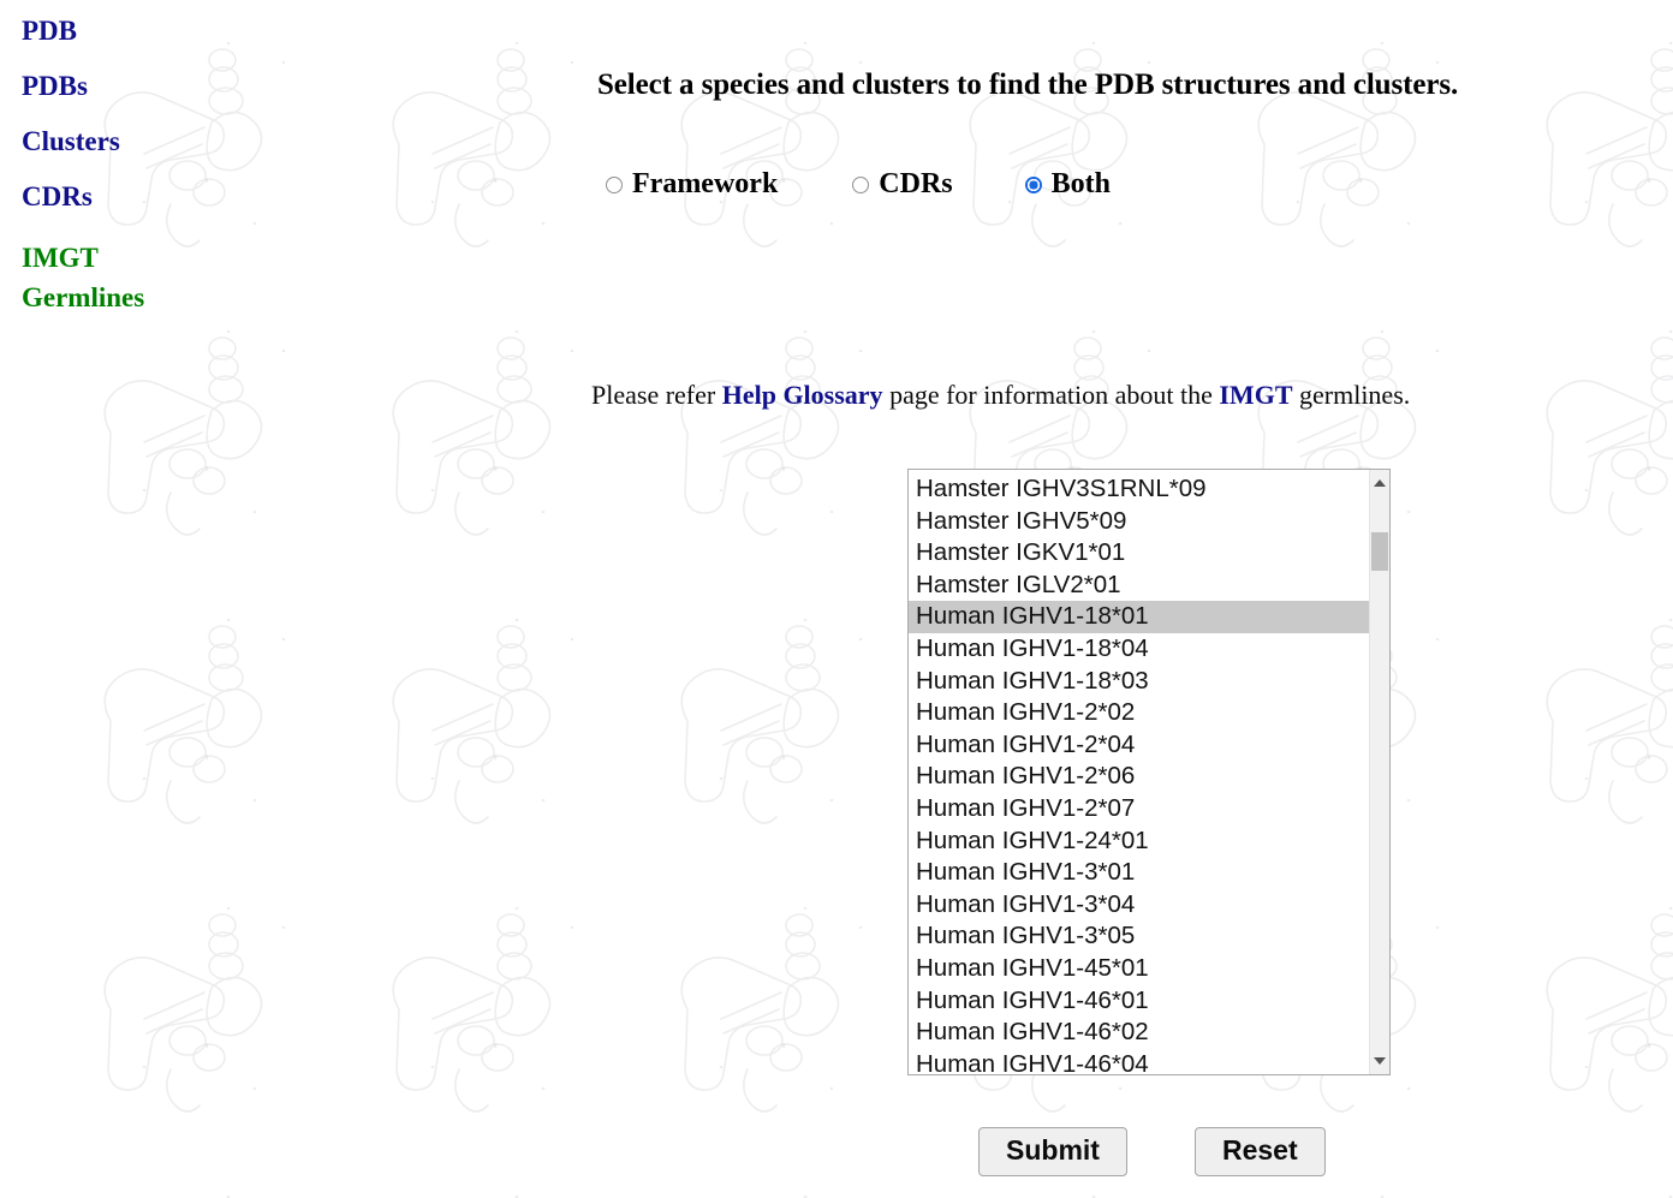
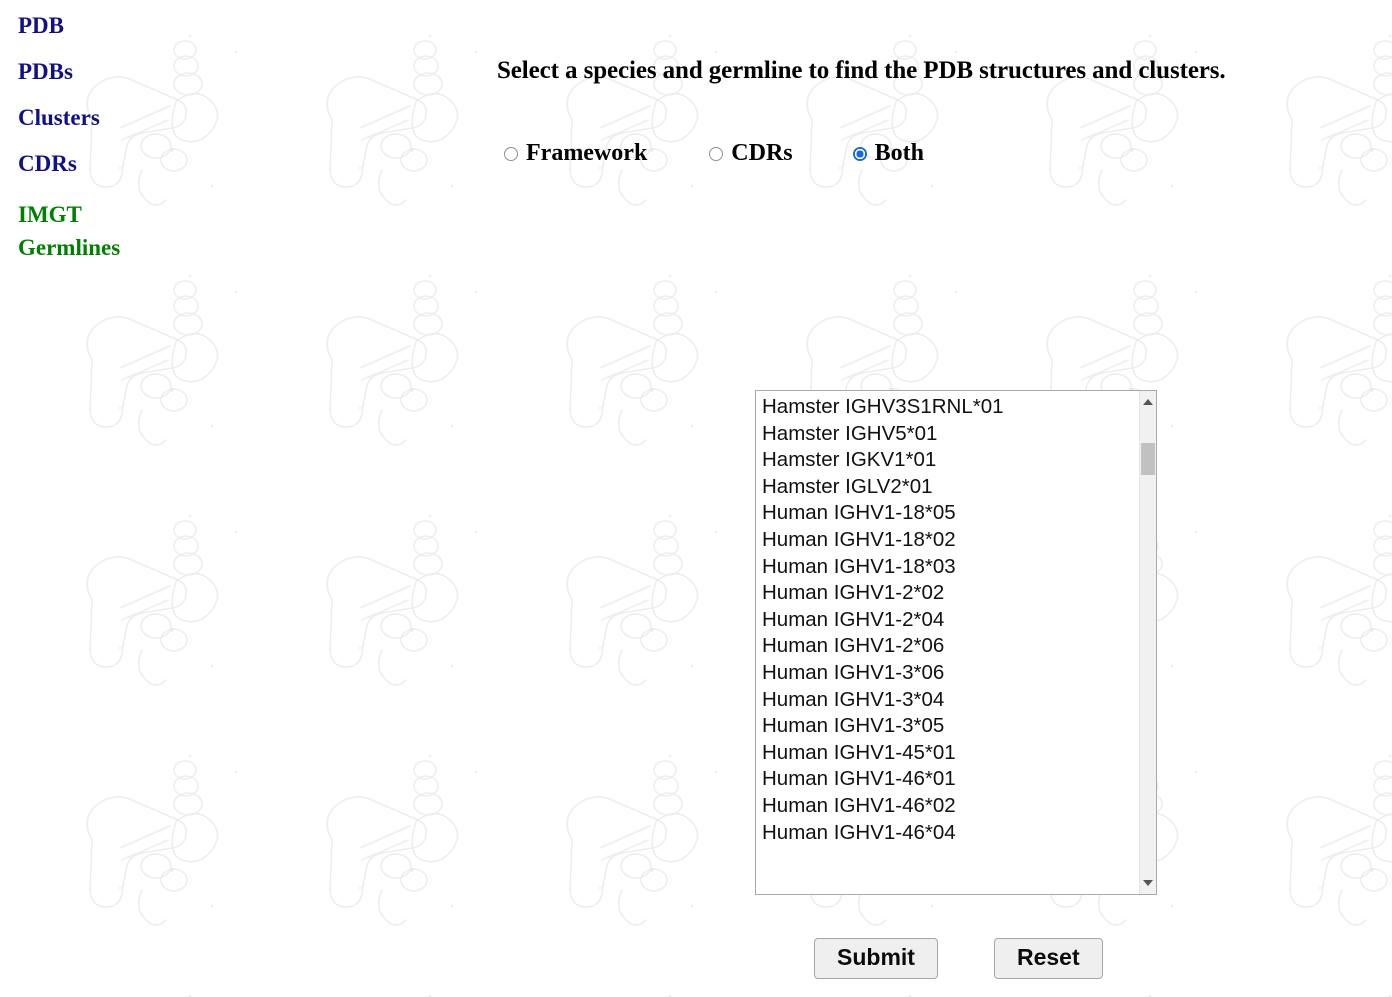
  PDB
  PDBs
  Clusters
  CDRs
  IMGT
  Germlines
- Select a species and clusters to find the PDB structures and clusters.
+ Select a species and germline to find the PDB structures and clusters.
  Framework
  CDRs
  Both
- Please refer Help Glossary page for information about the IMGT germlines.
- Hamster IGHV3S1RNL*09
+ Hamster IGHV3S1RNL*01
- Hamster IGHV5*09
+ Hamster IGHV5*01
  Hamster IGKV1*01
  Hamster IGLV2*01
- Human IGHV1-18*01
+ Human IGHV1-18*05
- Human IGHV1-18*04
+ Human IGHV1-18*02
  Human IGHV1-18*03
  Human IGHV1-2*02
  Human IGHV1-2*04
  Human IGHV1-2*06
- Human IGHV1-2*07
- Human IGHV1-24*01
- Human IGHV1-3*01
+ Human IGHV1-3*06
  Human IGHV1-3*04
  Human IGHV1-3*05
  Human IGHV1-45*01
  Human IGHV1-46*01
  Human IGHV1-46*02
  Human IGHV1-46*04
  Submit
  Reset
